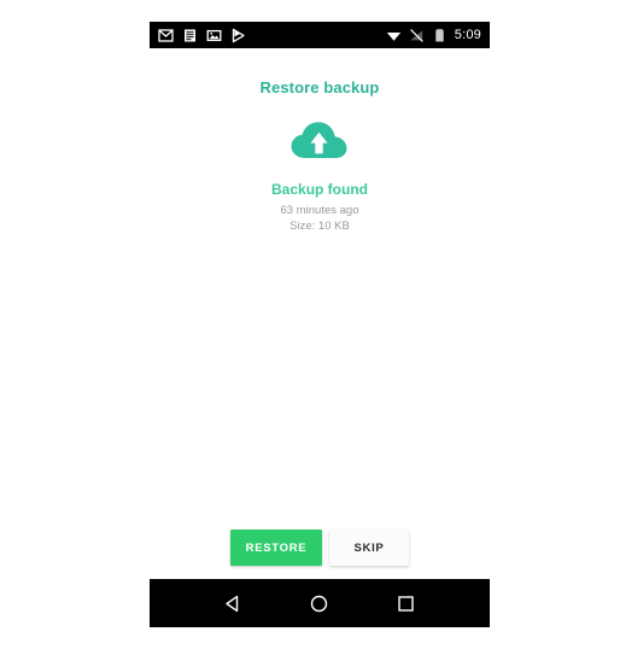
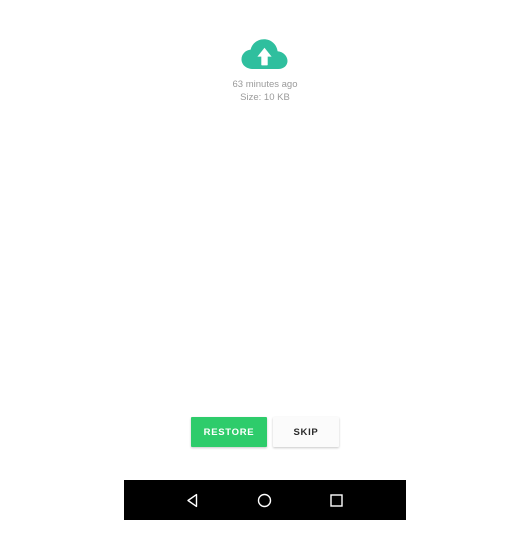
- 5:09
- Restore backup
- Backup found
  63 minutes ago
  Size: 10 KB
  RESTORE
  SKIP
